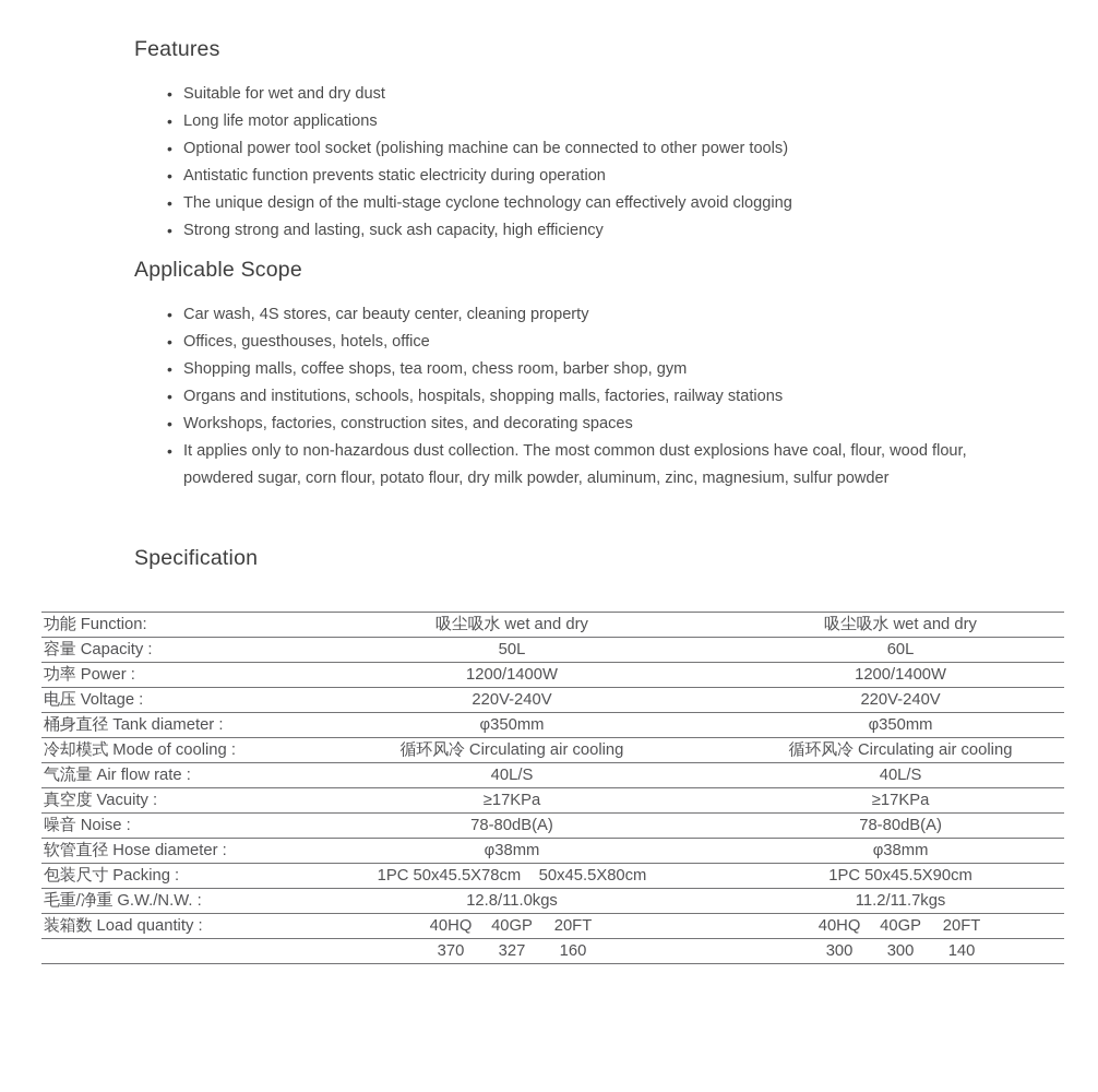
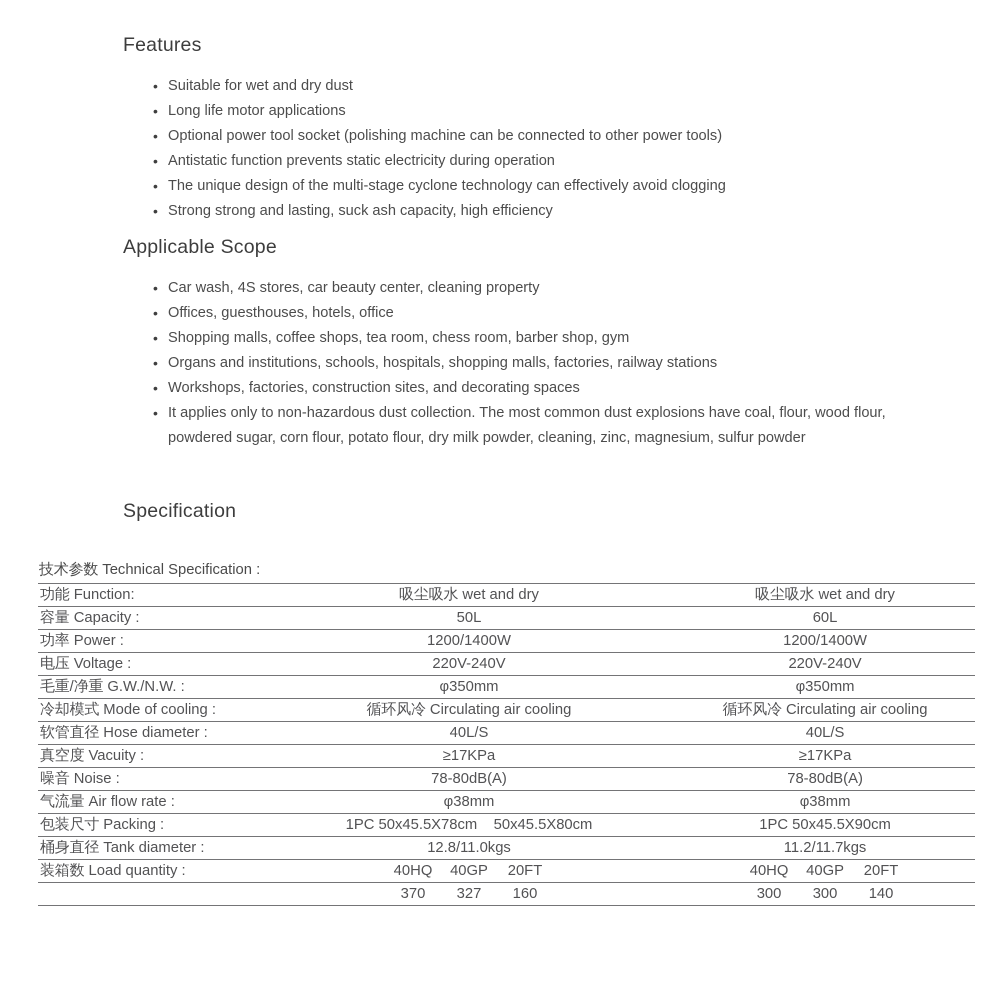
  Features
  •
  Suitable for wet and dry dust
  •
  Long life motor applications
  •
  Optional power tool socket (polishing machine can be connected to other power tools)
  •
  Antistatic function prevents static electricity during operation
  •
  The unique design of the multi-stage cyclone technology can effectively avoid clogging
  •
  Strong strong and lasting, suck ash capacity, high efficiency
  Applicable Scope
  •
  Car wash, 4S stores, car beauty center, cleaning property
  •
  Offices, guesthouses, hotels, office
  •
  Shopping malls, coffee shops, tea room, chess room, barber shop, gym
  •
  Organs and institutions, schools, hospitals, shopping malls, factories, railway stations
  •
  Workshops, factories, construction sites, and decorating spaces
  •
- It applies only to non-hazardous dust collection. The most common dust explosions have coal, flour, wood flour, powdered sugar, corn flour, potato flour, dry milk powder, aluminum, zinc, magnesium, sulfur powder
+ It applies only to non-hazardous dust collection. The most common dust explosions have coal, flour, wood flour, powdered sugar, corn flour, potato flour, dry milk powder, cleaning, zinc, magnesium, sulfur powder
  Specification
+ 技术参数 Technical Specification :
  功能 Function:
  吸尘吸水 wet and dry
  吸尘吸水 wet and dry
  容量 Capacity :
  50L
  60L
  功率 Power :
  1200/1400W
  1200/1400W
  电压 Voltage :
  220V-240V
  220V-240V
- 桶身直径 Tank diameter :
+ 毛重/净重 G.W./N.W. :
  φ350mm
  φ350mm
  冷却模式 Mode of cooling :
  循环风冷 Circulating air cooling
  循环风冷 Circulating air cooling
- 气流量 Air flow rate :
+ 软管直径 Hose diameter :
  40L/S
  40L/S
  真空度 Vacuity :
  ≥17KPa
  ≥17KPa
  噪音 Noise :
  78-80dB(A)
  78-80dB(A)
- 软管直径 Hose diameter :
+ 气流量 Air flow rate :
  φ38mm
  φ38mm
  包装尺寸 Packing :
  1PC 50x45.5X78cm 50x45.5X80cm
  1PC 50x45.5X90cm
- 毛重/净重 G.W./N.W. :
+ 桶身直径 Tank diameter :
  12.8/11.0kgs
  11.2/11.7kgs
  装箱数 Load quantity :
  40HQ 40GP 20FT
  40HQ 40GP 20FT
  370 327 160
  300 300 140
